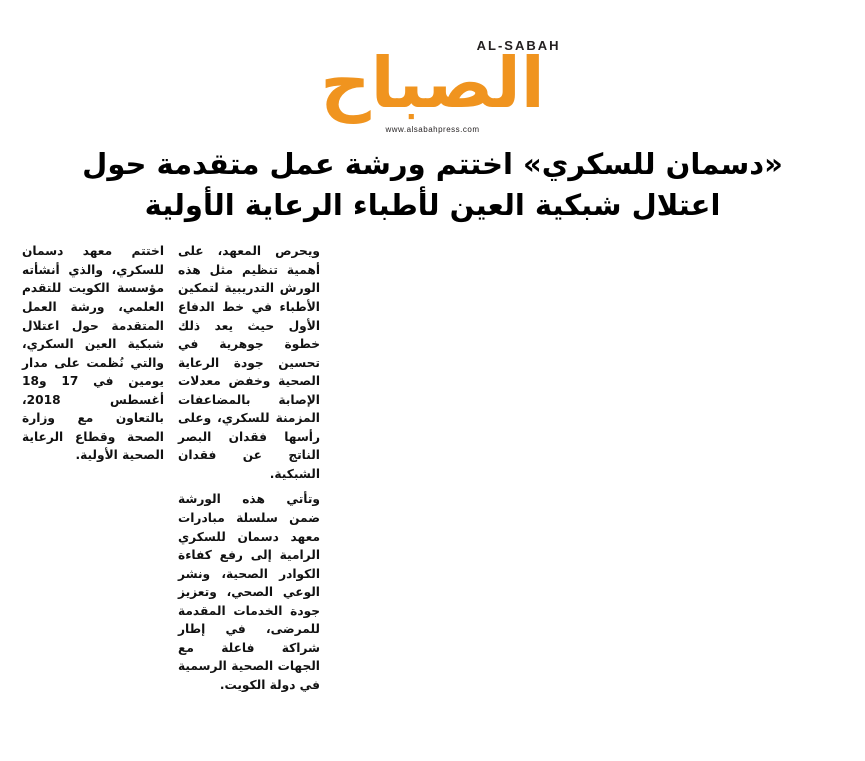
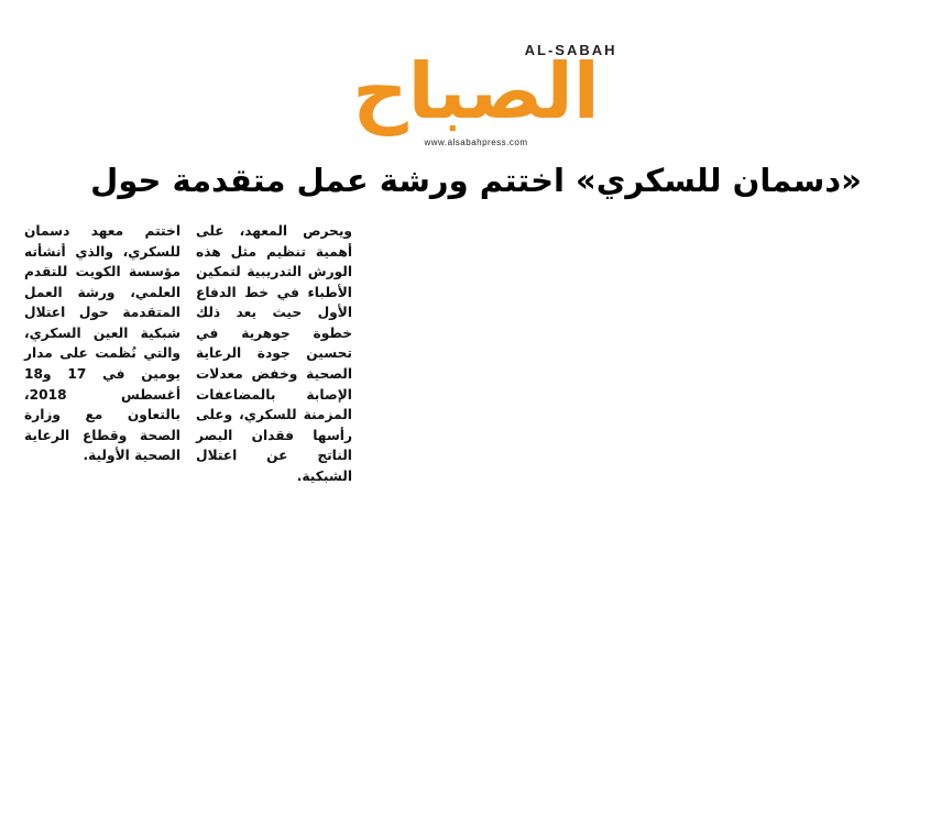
  AL-SABAH
  الصباح
  www.alsabahpress.com
  «دسمان للسكري» اختتم ورشة عمل متقدمة حول
- اعتلال شبكية العين لأطباء الرعاية الأولية
  اختتم معهد دسمان للسكري، والذي أنشأته مؤسسة الكويت للتقدم العلمي، ورشة العمل المتقدمة حول اعتلال شبكية العين السكري، والتي نُظمت على مدار يومين في 17 و18 أغسطس 2018، بالتعاون مع وزارة الصحة وقطاع الرعاية الصحية الأولية.
- ويحرص المعهد، على أهمية تنظيم مثل هذه الورش التدريبية لتمكين الأطباء في خط الدفاع الأول حيث يعد ذلك خطوة جوهرية في تحسين جودة الرعاية الصحية وخفض معدلات الإصابة بالمضاعفات المزمنة للسكري، وعلى رأسها فقدان البصر الناتج عن فقدان الشبكية.
+ ويحرص المعهد، على أهمية تنظيم مثل هذه الورش التدريبية لتمكين الأطباء في خط الدفاع الأول حيث يعد ذلك خطوة جوهرية في تحسين جودة الرعاية الصحية وخفض معدلات الإصابة بالمضاعفات المزمنة للسكري، وعلى رأسها فقدان البصر الناتج عن اعتلال الشبكية.
- وتأتي هذه الورشة ضمن سلسلة مبادرات معهد دسمان للسكري الرامية إلى رفع كفاءة الكوادر الصحية، ونشر الوعي الصحي، وتعزيز جودة الخدمات المقدمة للمرضى، في إطار شراكة فاعلة مع الجهات الصحية الرسمية في دولة الكويت.
